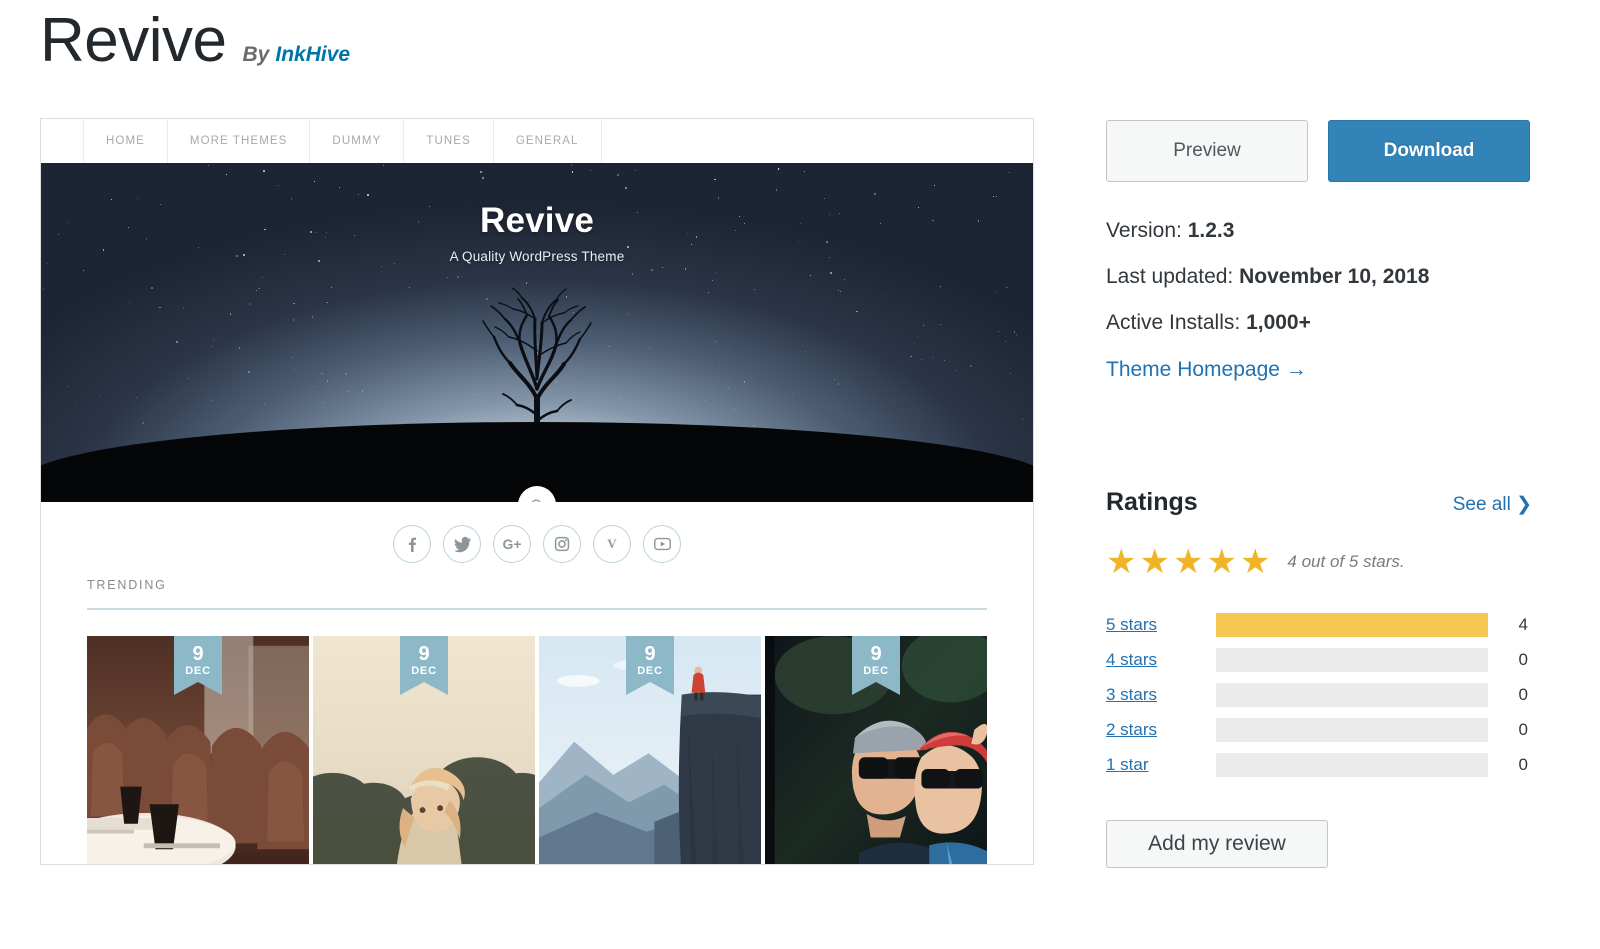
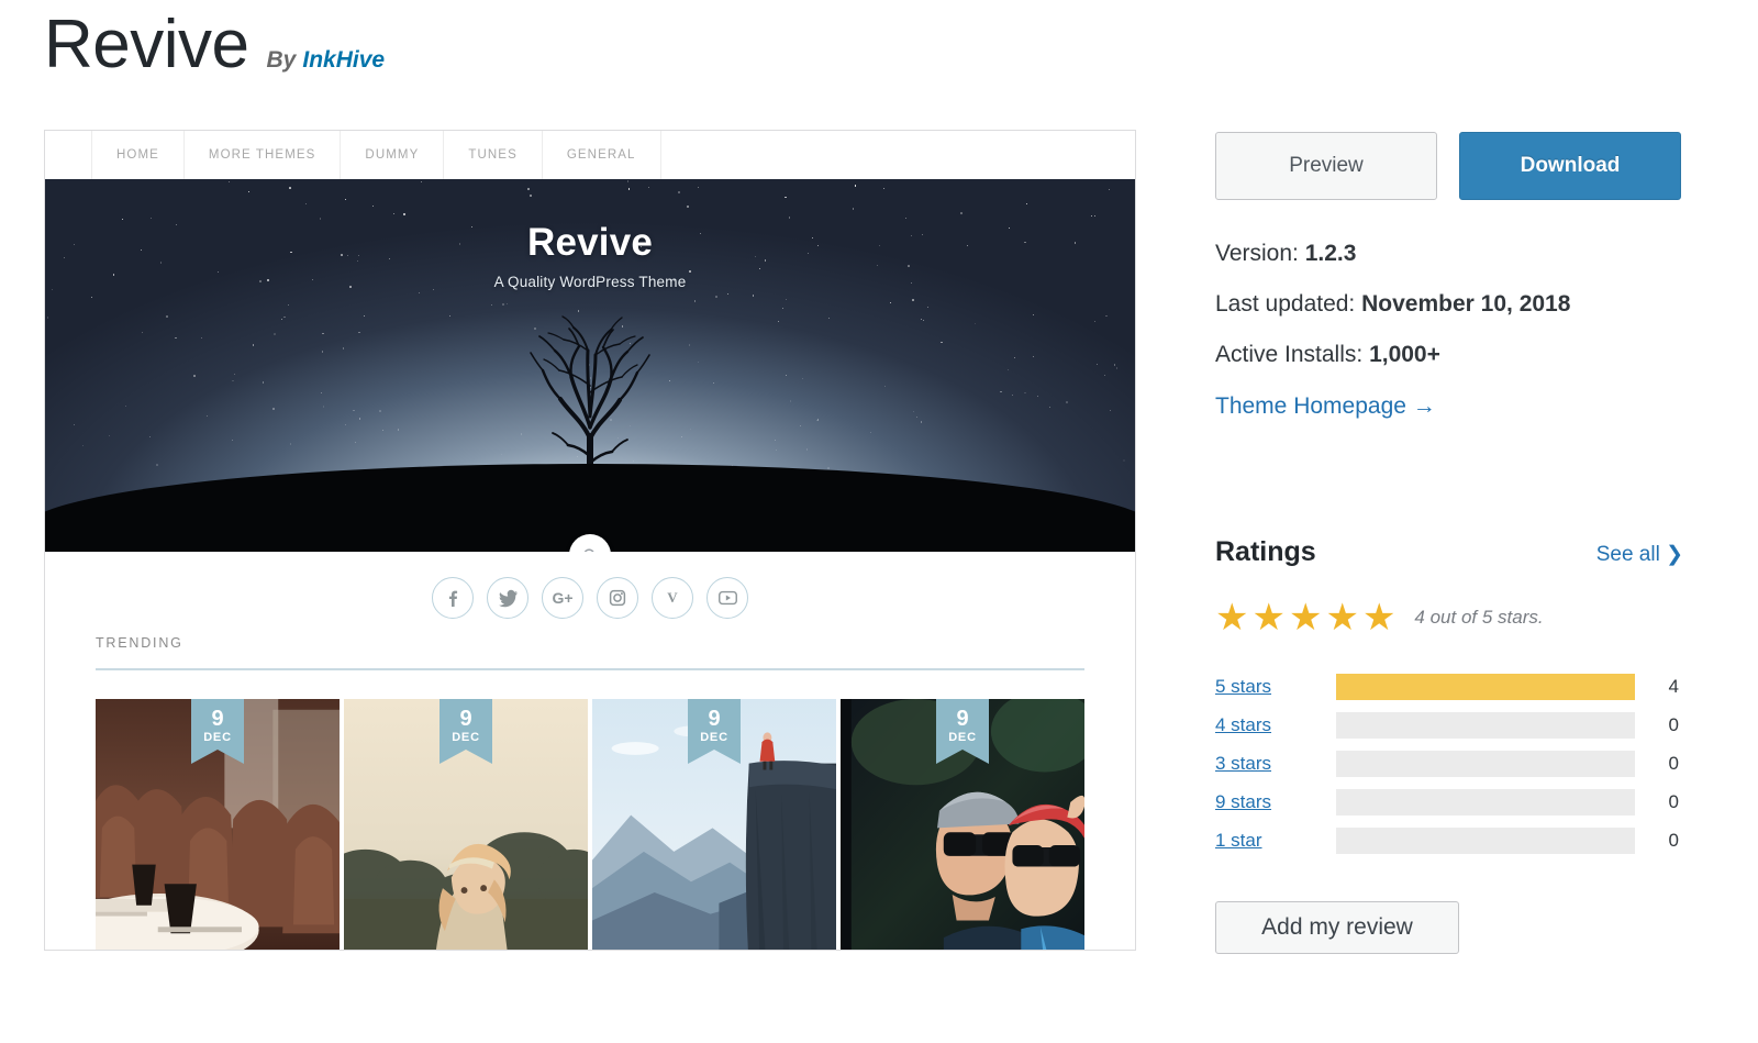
  Revive
  By
  InkHive
  HOME
  MORE THEMES
  DUMMY
  TUNES
  GENERAL
  Revive
  A Quality WordPress Theme
  G+
  V
  TRENDING
  9
  DEC
  9
  DEC
  9
  DEC
  9
  DEC
  Preview
  Download
  Version: 1.2.3
  Last updated: November 10, 2018
  Active Installs: 1,000+
  Theme Homepage →
  Ratings
  See all ❯
  ★
  ★
  ★
  ★
  ★
  4 out of 5 stars.
  5 stars
  4
  4 stars
  0
  3 stars
  0
- 2 stars
+ 9 stars
  0
  1 star
  0
  Add my review
